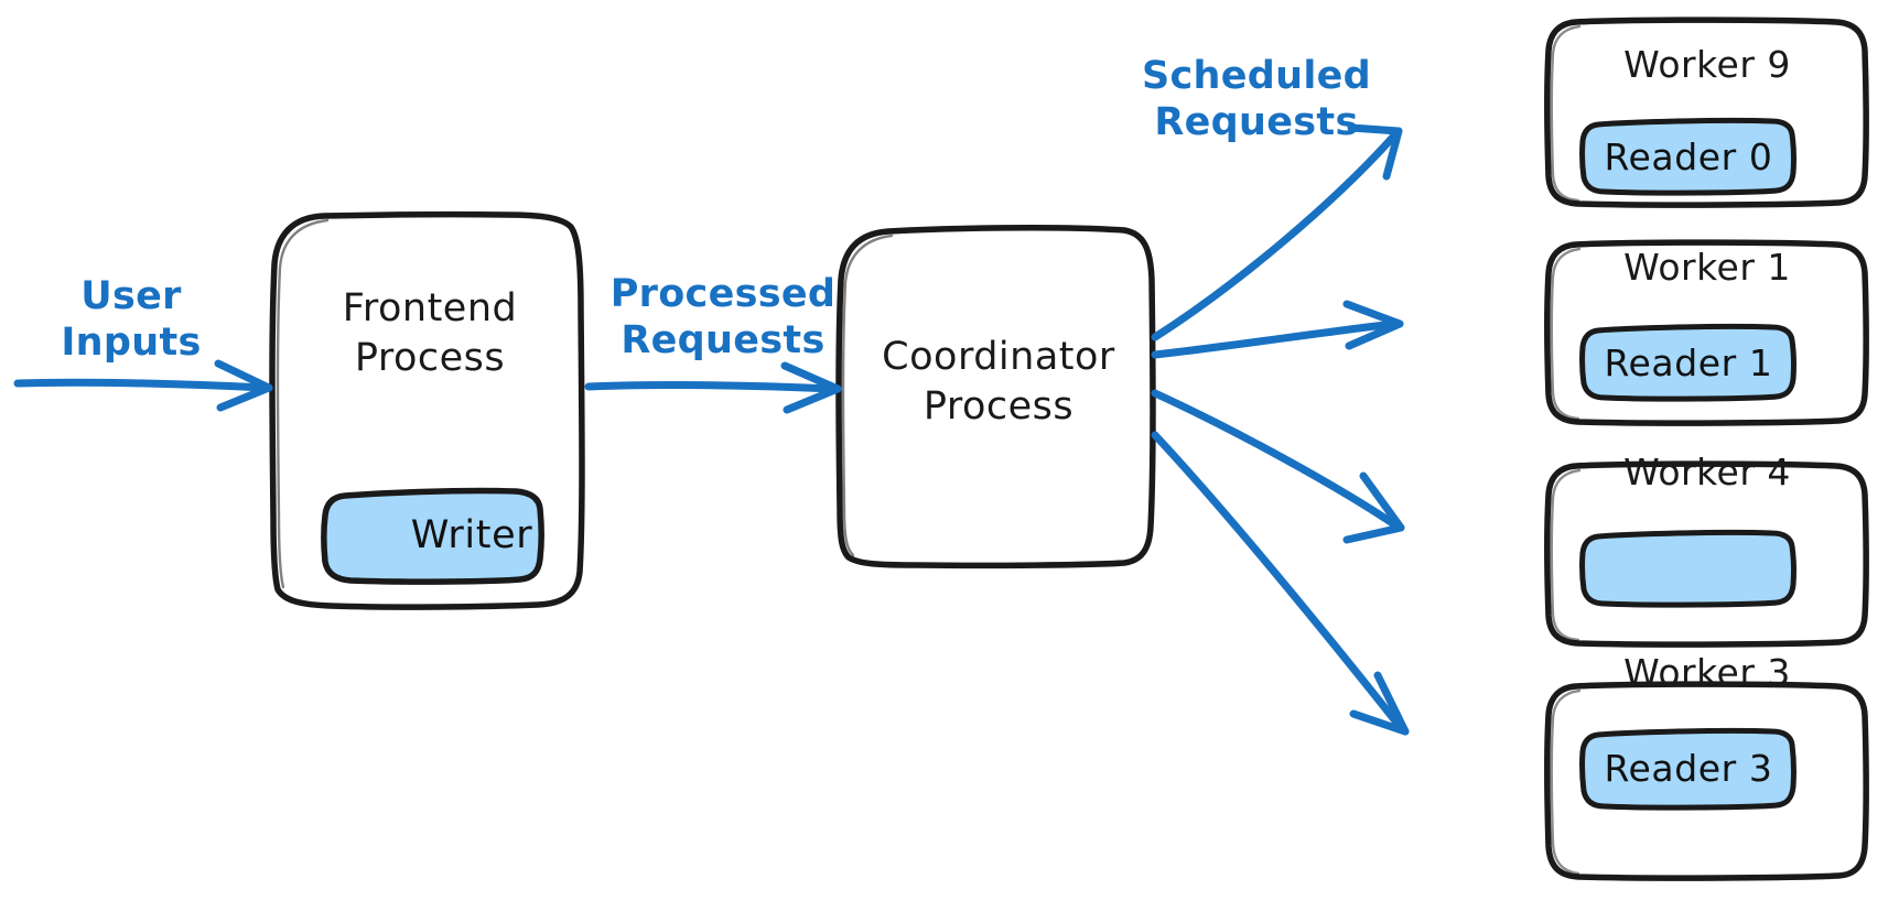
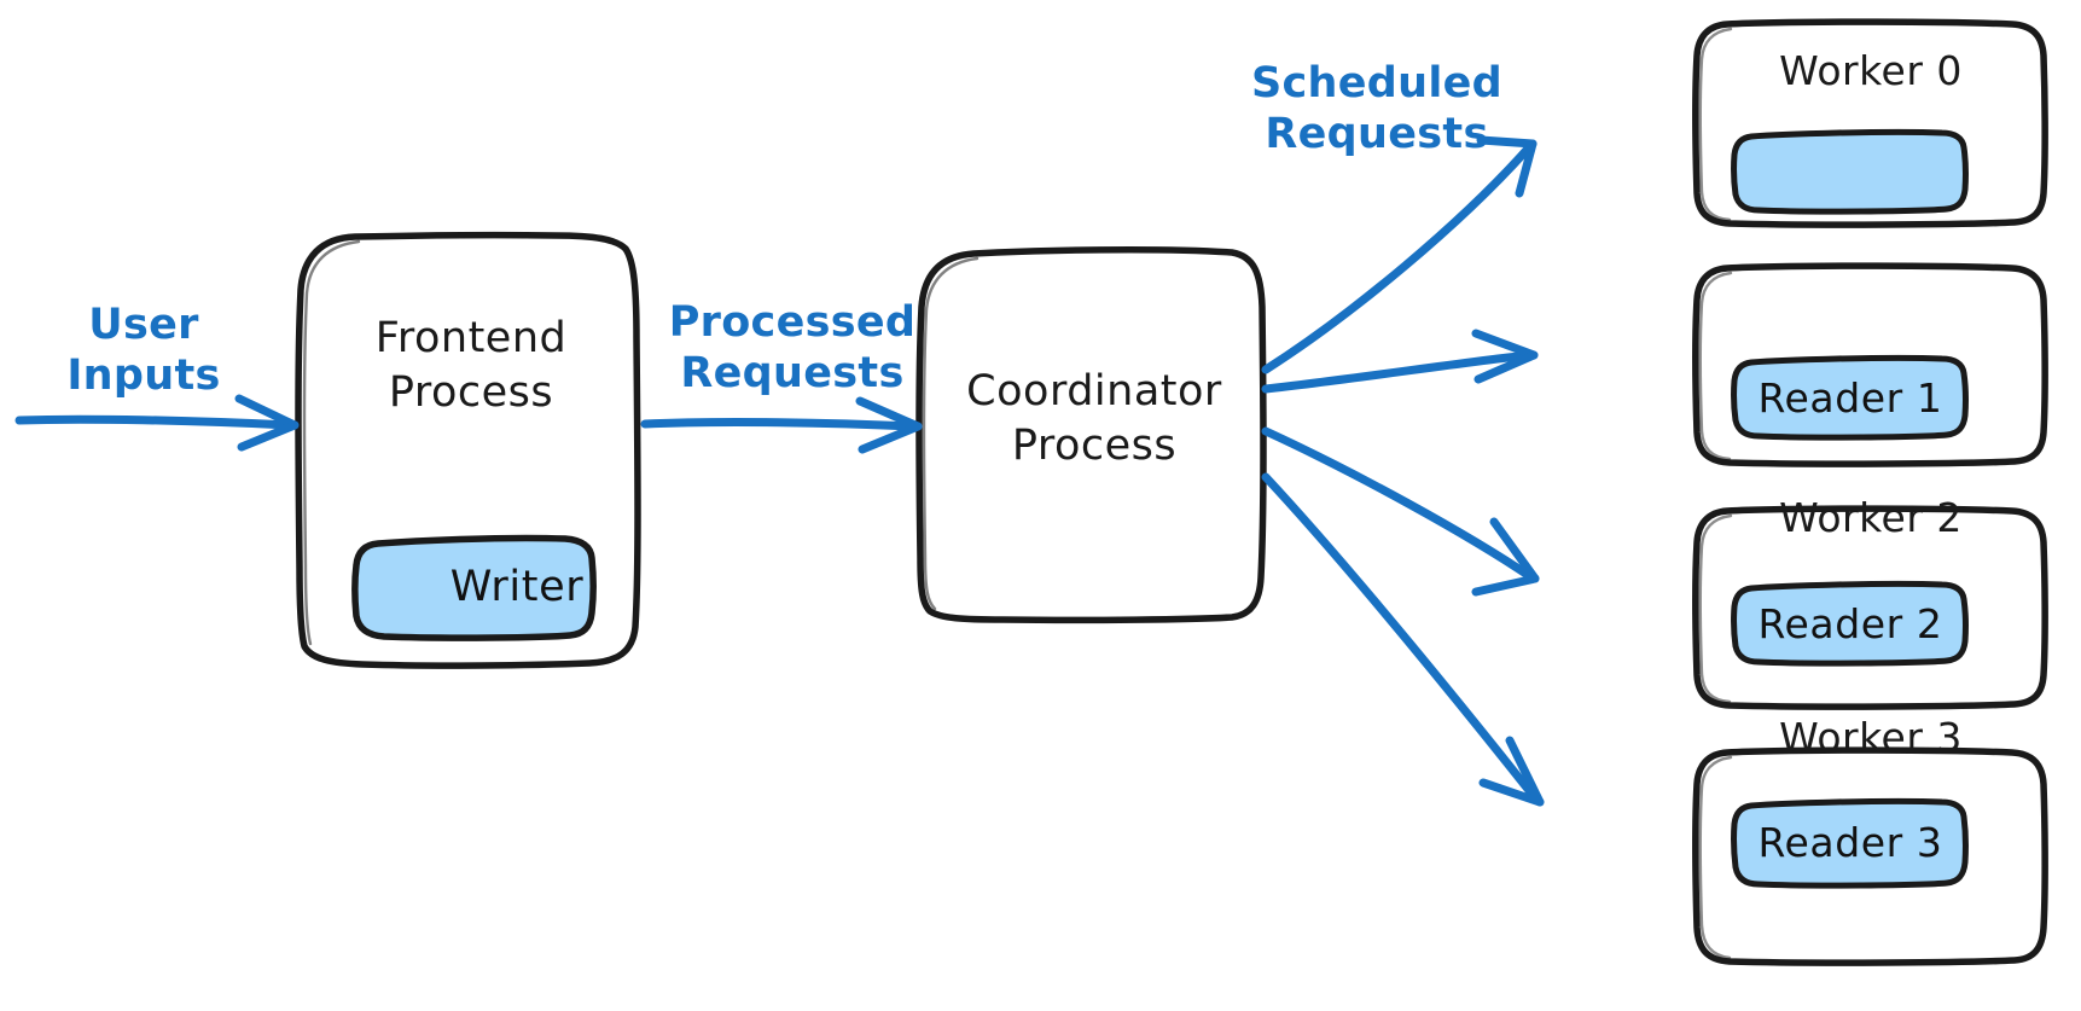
  User
  Inputs
  Frontend
  Process
  Writer
  Processed
  Requests
  Coordinator
  Process
  Scheduled
  Requests
- Worker 9
+ Worker 0
- Reader 0
- Worker 1
  Reader 1
- Worker 4
+ Worker 2
+ Reader 2
  Worker 3
  Reader 3
